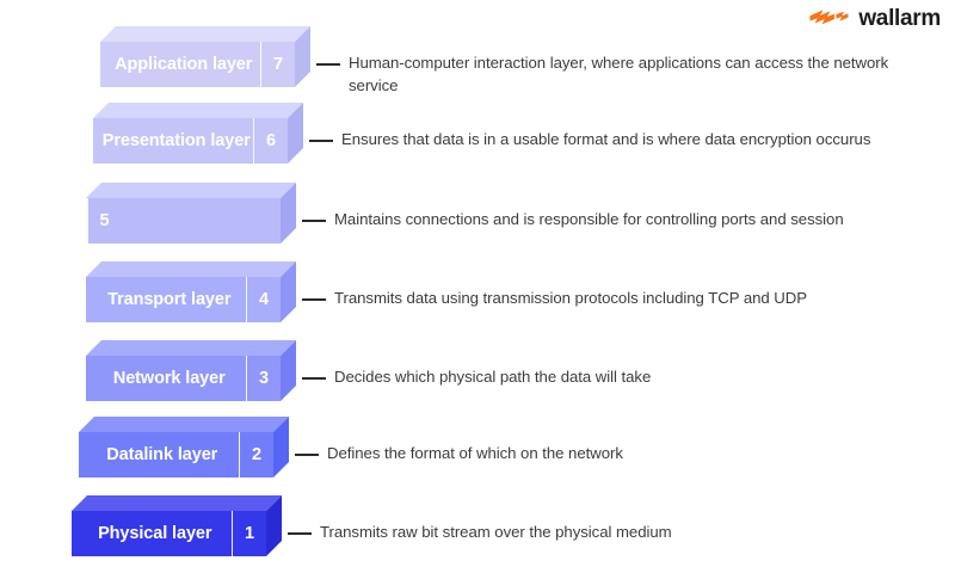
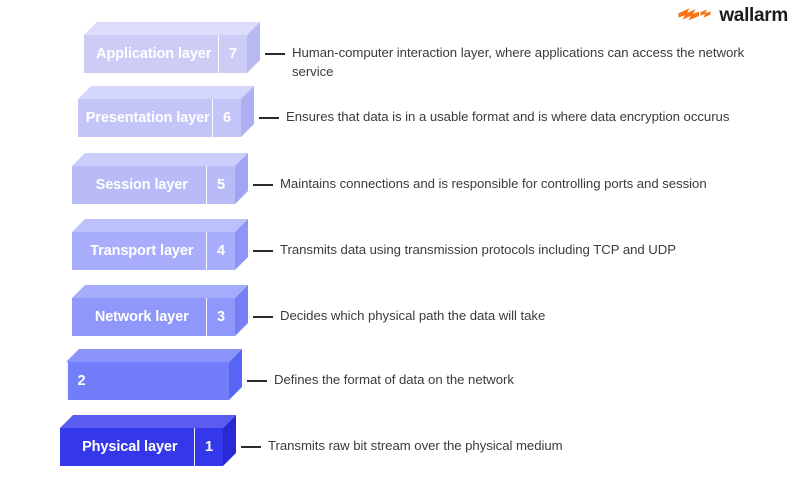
  wallarm
  Application layer
  7
  Human-computer interaction layer, where applications can access the network service
  Presentation layer
  6
  Ensures that data is in a usable format and is where data encryption occurus
+ Session layer
  5
  Maintains connections and is responsible for controlling ports and session
  Transport layer
  4
  Transmits data using transmission protocols including TCP and UDP
  Network layer
  3
  Decides which physical path the data will take
- Datalink layer
  2
- Defines the format of which on the network
+ Defines the format of data on the network
  Physical layer
  1
  Transmits raw bit stream over the physical medium
